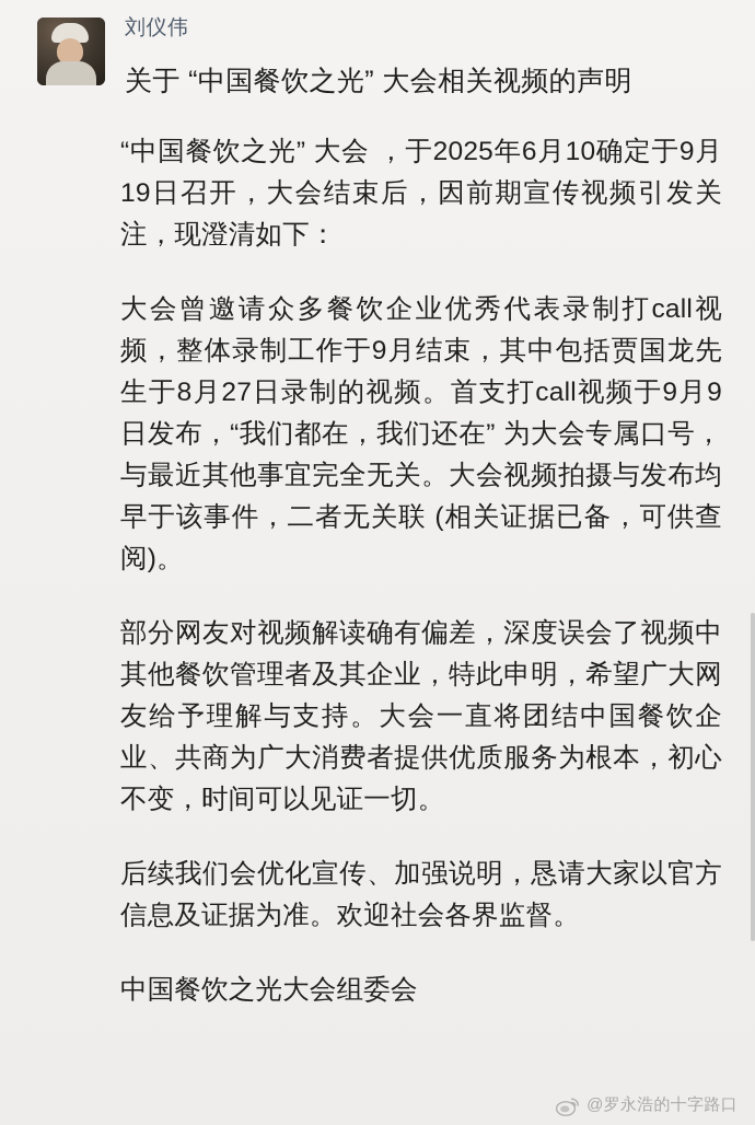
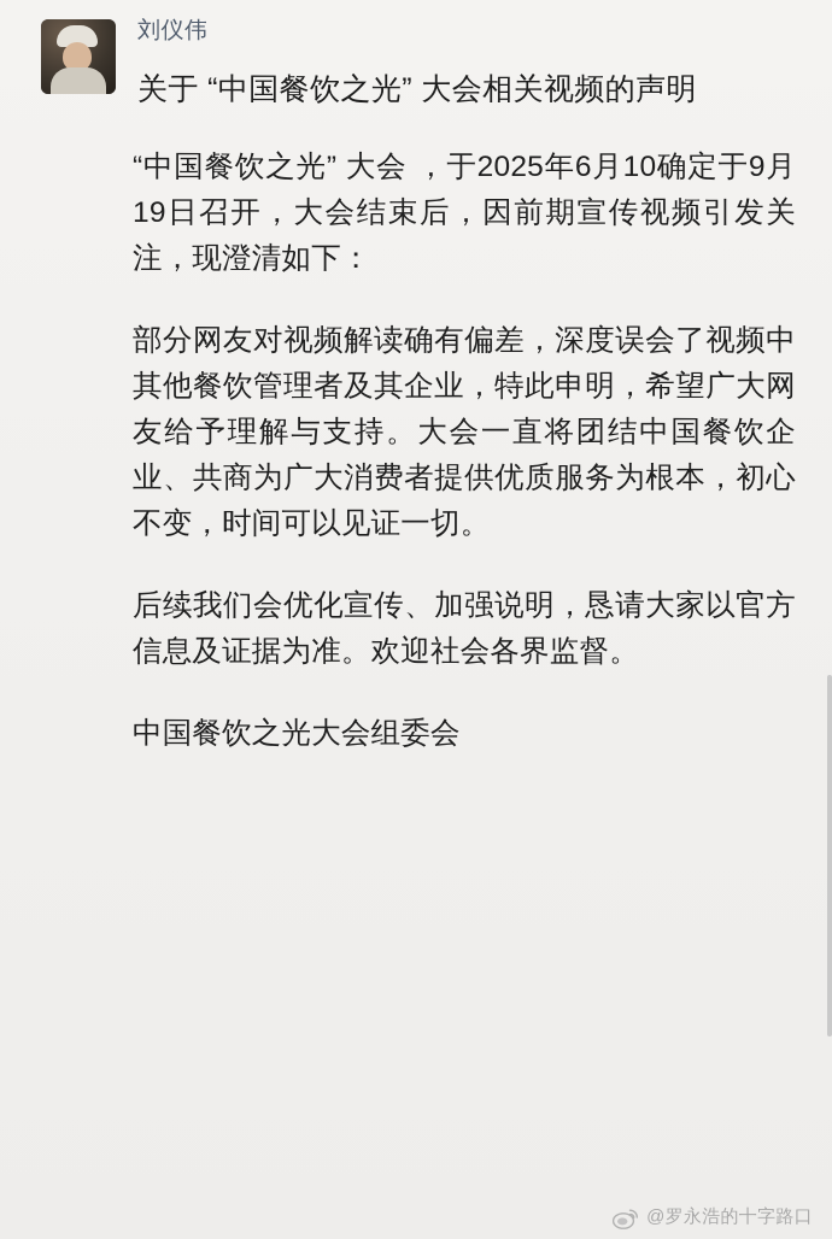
  刘仪伟
  关于 “中国餐饮之光” 大会相关视频的声明
  “中国餐饮之光” 大会 ，于2025年6月10确定于9月19日召开，大会结束后，因前期宣传视频引发关注，现澄清如下：
- 大会曾邀请众多餐饮企业优秀代表录制打call视频，整体录制工作于9月结束，其中包括贾国龙先生于8月27日录制的视频。首支打call视频于9月9日发布，“我们都在，我们还在” 为大会专属口号，与最近其他事宜完全无关。大会视频拍摄与发布均早于该事件，二者无关联 (相关证据已备，可供查阅)。
  部分网友对视频解读确有偏差，深度误会了视频中其他餐饮管理者及其企业，特此申明，希望广大网友给予理解与支持。大会一直将团结中国餐饮企业、共商为广大消费者提供优质服务为根本，初心不变，时间可以见证一切。
  后续我们会优化宣传、加强说明，恳请大家以官方信息及证据为准。欢迎社会各界监督。
  中国餐饮之光大会组委会
  @罗永浩的十字路口
